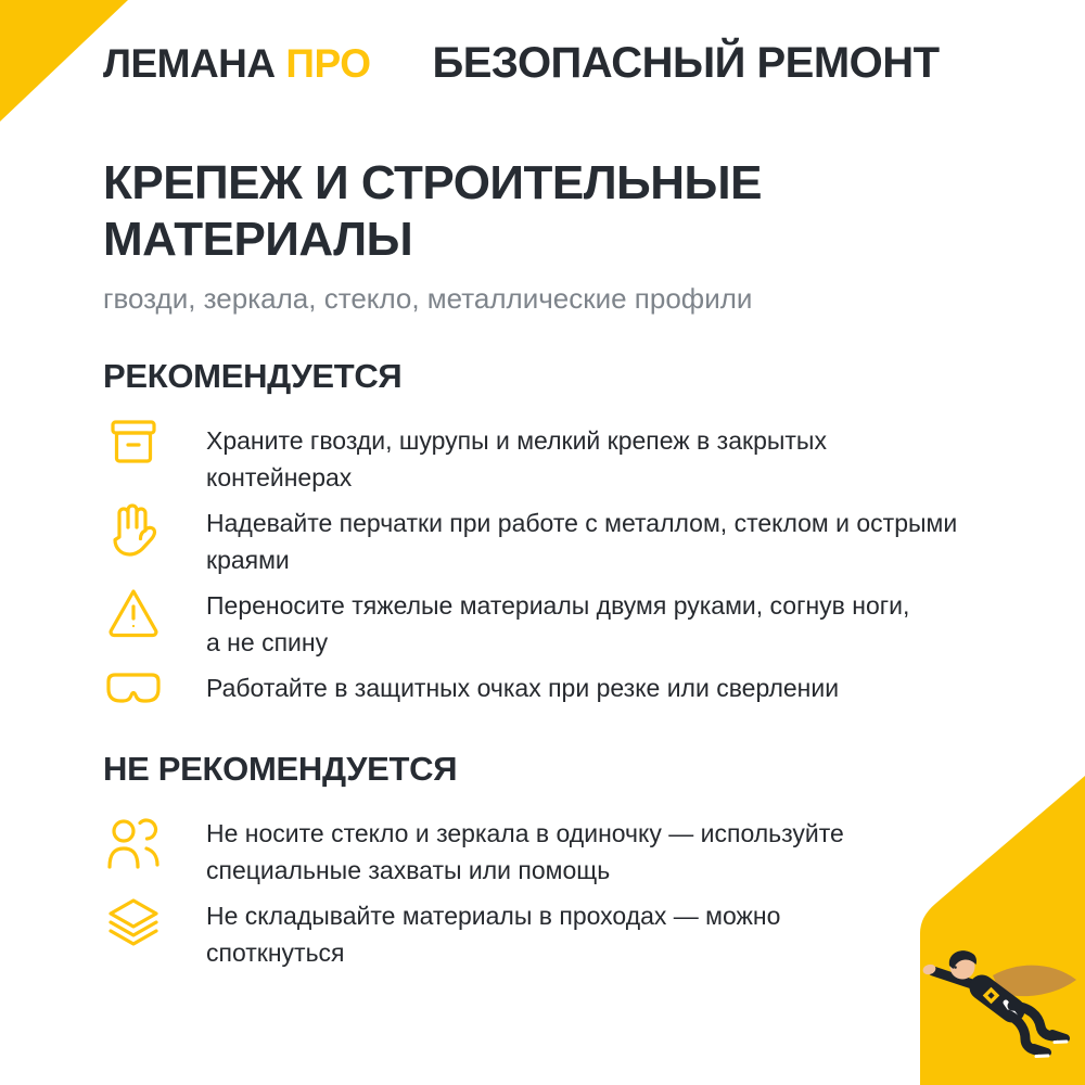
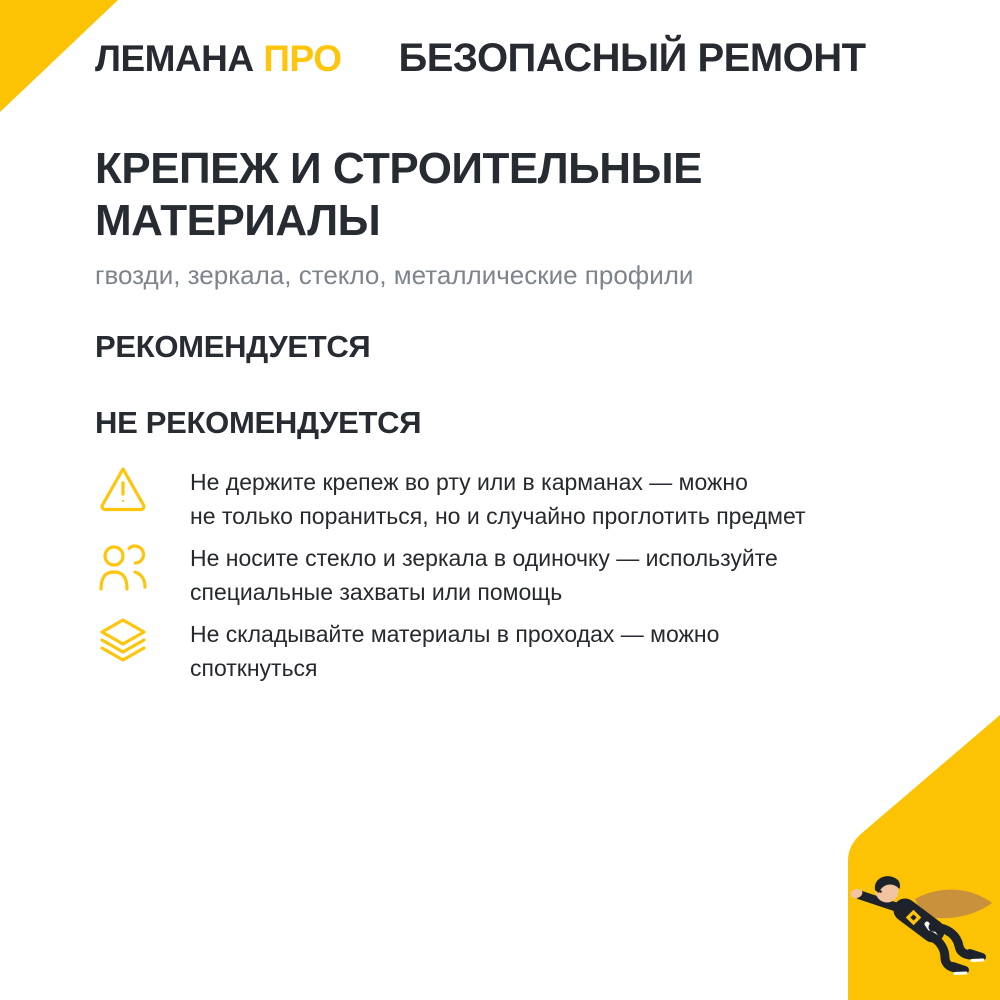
  ЛЕМАНА ПРО
  БЕЗОПАСНЫЙ РЕМОНТ
  КРЕПЕЖ И СТРОИТЕЛЬНЫЕ
  МАТЕРИАЛЫ
  гвозди, зеркала, стекло, металлические профили
  РЕКОМЕНДУЕТСЯ
- Храните гвозди, шурупы и мелкий крепеж в закрытых
- контейнерах
- Надевайте перчатки при работе с металлом, стеклом и острыми
- краями
- Переносите тяжелые материалы двумя руками, согнув ноги,
- а не спину
- Работайте в защитных очках при резке или сверлении
  НЕ РЕКОМЕНДУЕТСЯ
+ Не держите крепеж во рту или в карманах — можно
+ не только пораниться, но и случайно проглотить предмет
  Не носите стекло и зеркала в одиночку — используйте
  специальные захваты или помощь
  Не складывайте материалы в проходах — можно
  споткнуться
